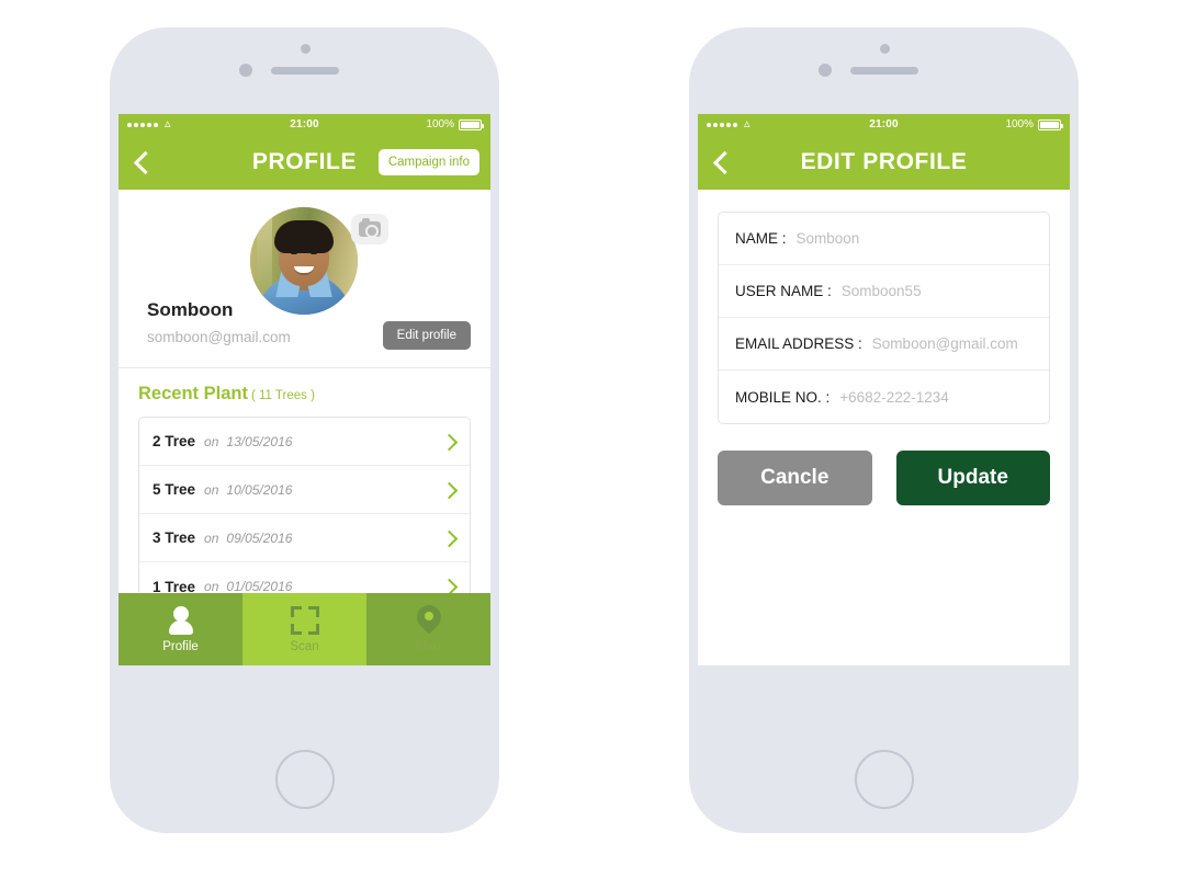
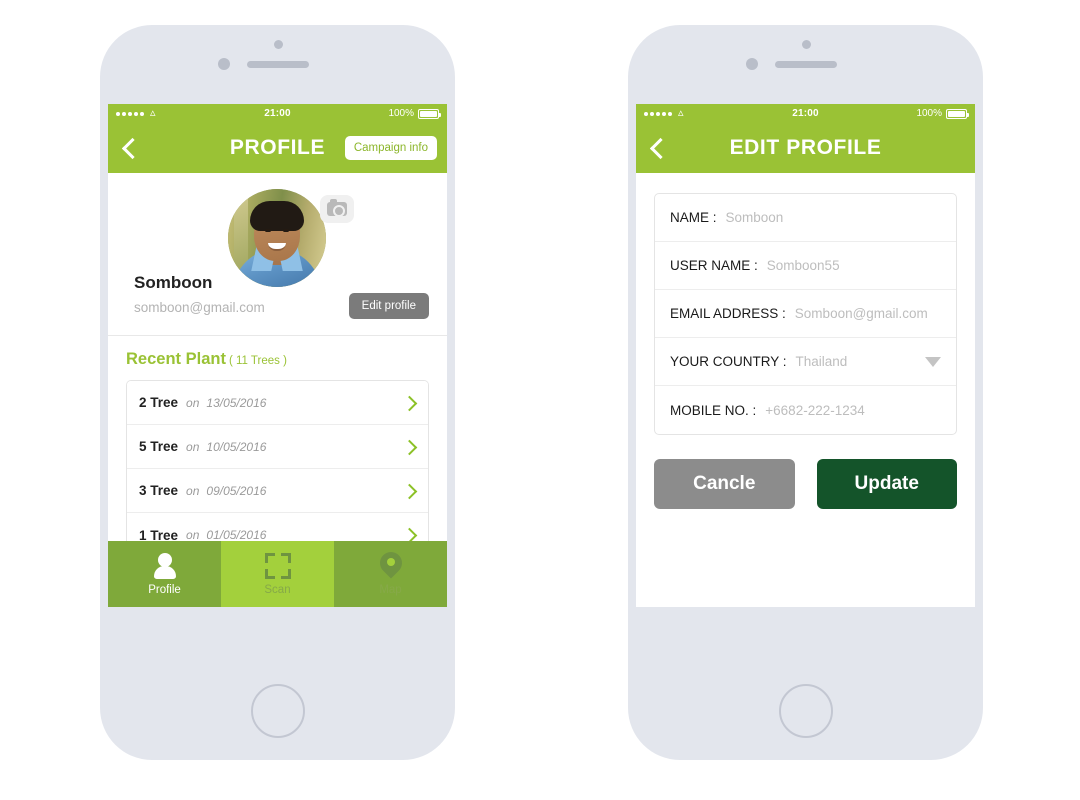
  ▵
  21:00
  100%
  PROFILE
  Campaign info
  Somboon
  somboon@gmail.com
  Edit profile
  Recent Plant ( 11 Trees )
  2 Tree
  on
  13/05/2016
  5 Tree
  on
  10/05/2016
  3 Tree
  on
  09/05/2016
  1 Tree
  on
  01/05/2016
  Profile
  Scan
  ▵
  21:00
  100%
  EDIT PROFILE
  NAME :
  Somboon
  USER NAME :
  Somboon55
  EMAIL ADDRESS :
  Somboon@gmail.com
+ YOUR COUNTRY :
+ Thailand
  MOBILE NO. :
  +6682-222-1234
  Cancle
  Update
